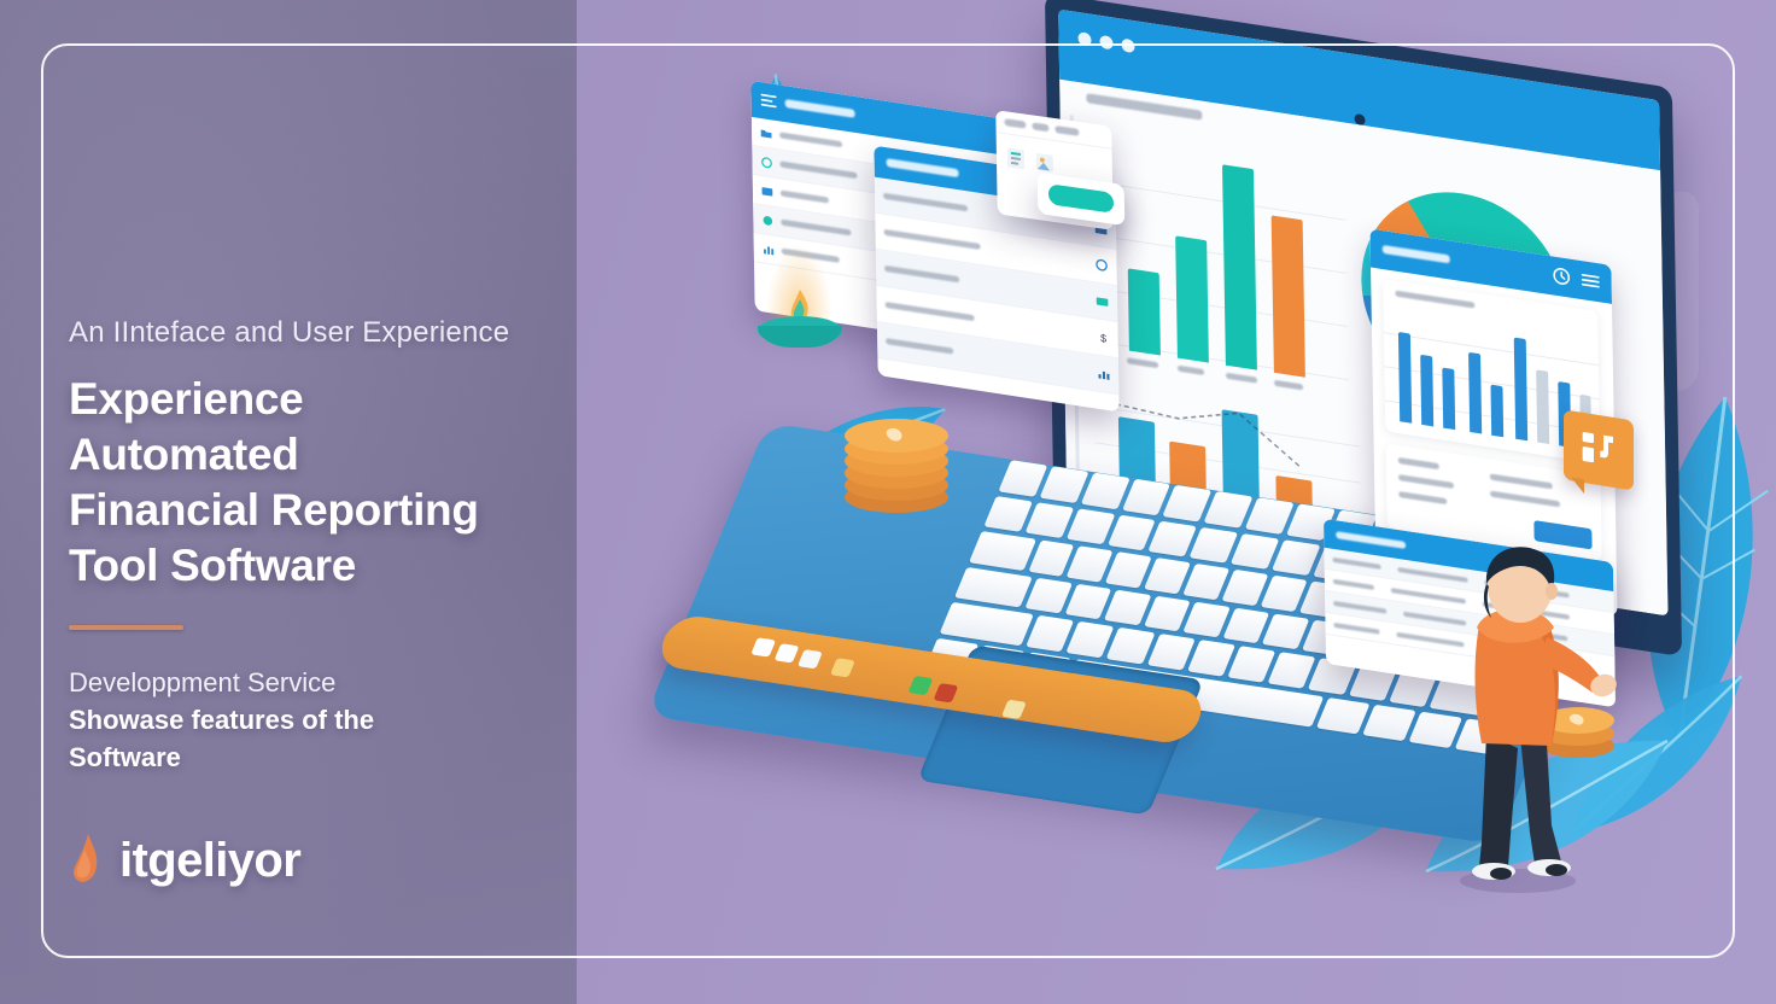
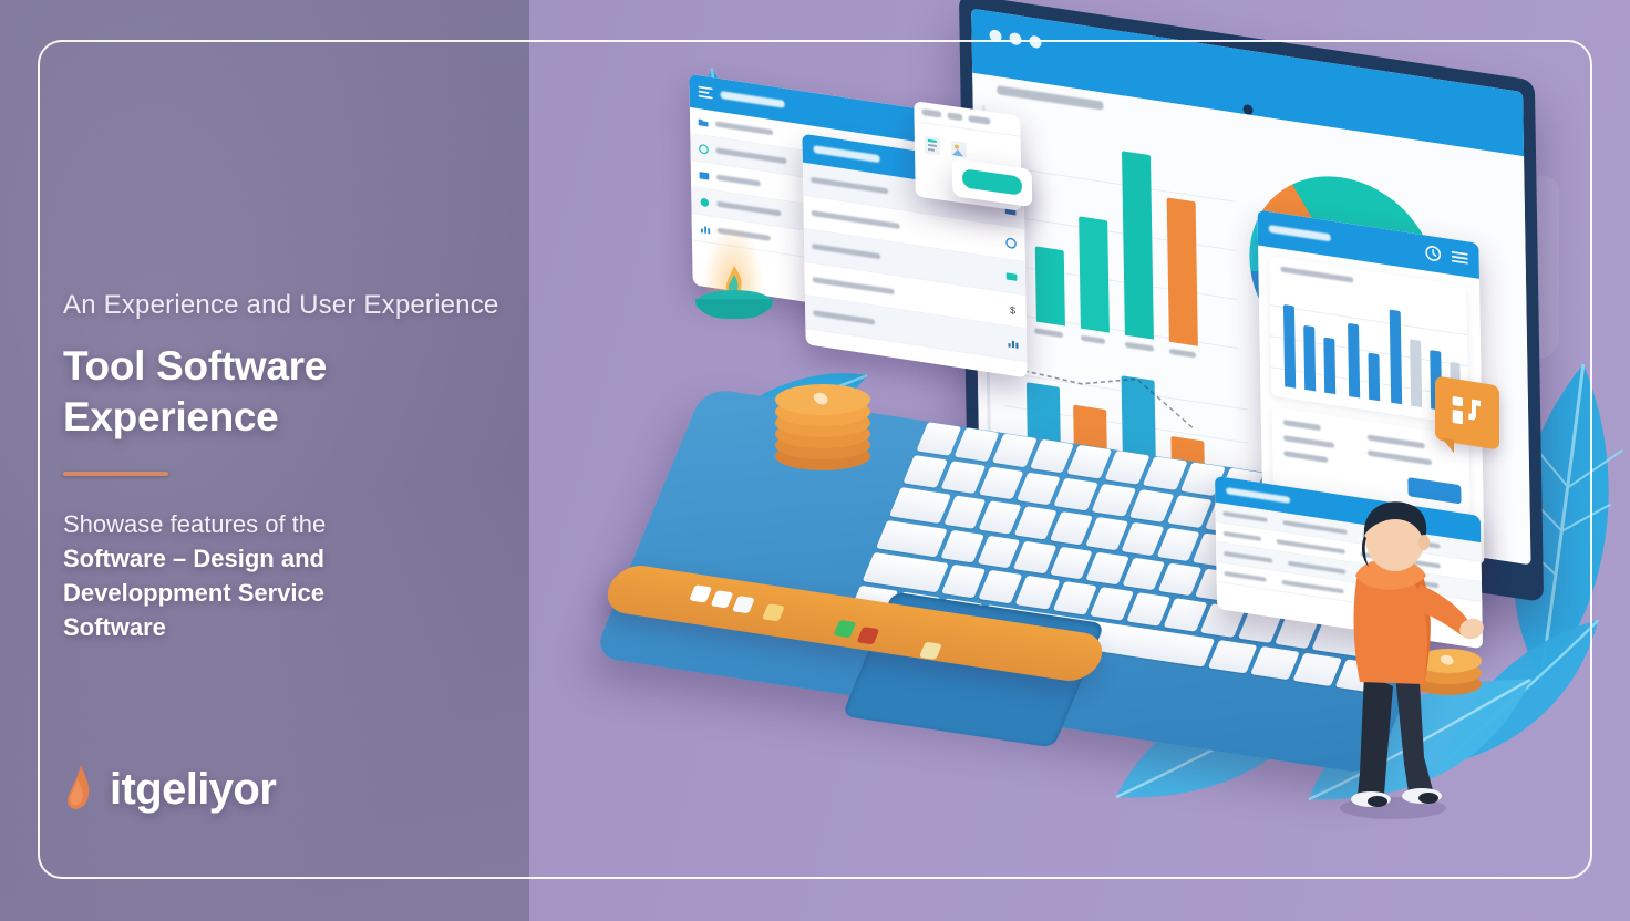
- An IInteface and User Experience
+ An Experience and User Experience
- Experience
+ Tool Software
- Automated
- Financial Reporting
- Tool Software
+ Experience
- Developpment Service
+ Showase features of the
+ Software – Design and
- Showase features of the
+ Developpment Service
  Software
  itgeliyor
